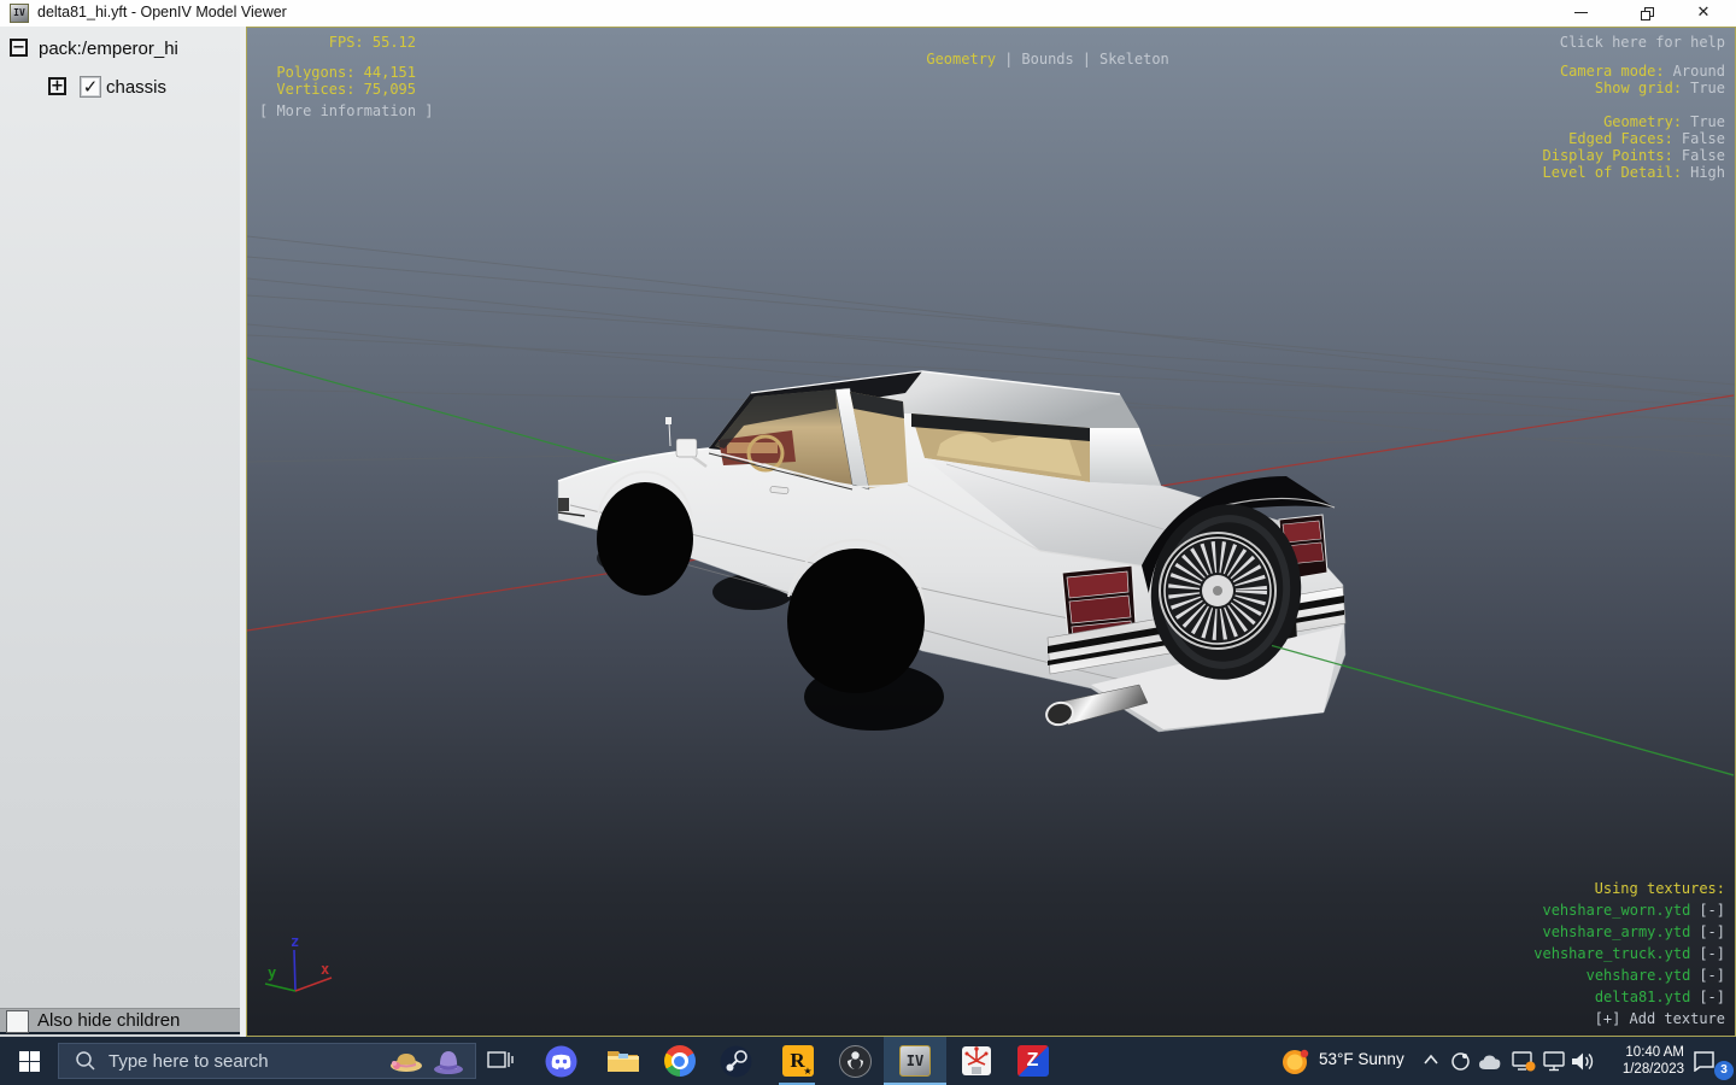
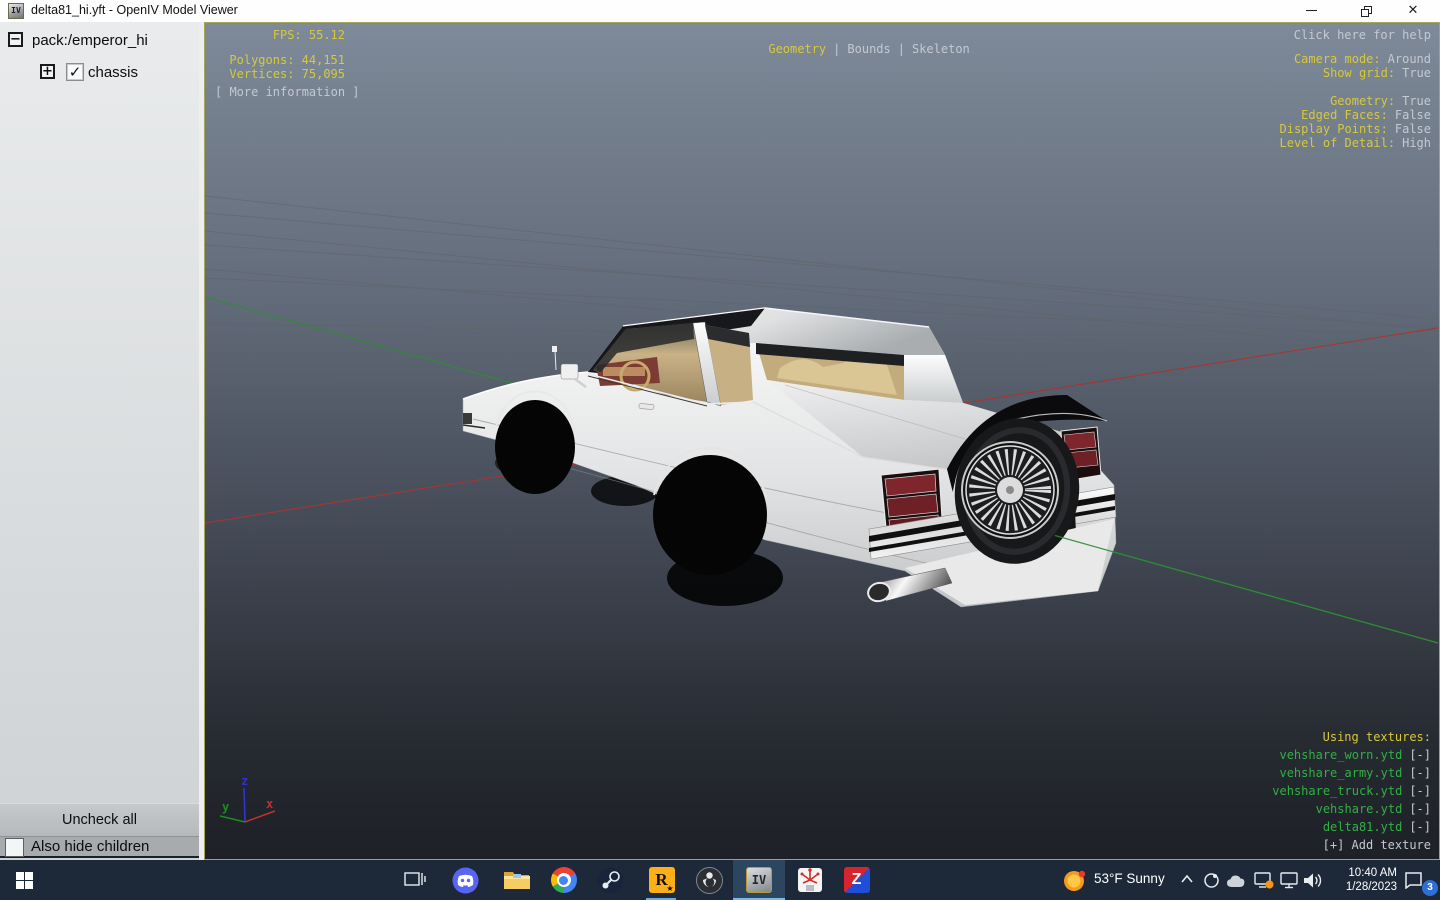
  IV
  delta81_hi.yft - OpenIV Model Viewer
  ✕
  −
  pack:/emperor_hi
  +
  ✓
  chassis
+ Uncheck all
  Also hide children
  z
  y
  x
  FPS: 55.12
  Polygons: 44,151
  Vertices: 75,095
  [ More information ]
  Geometry | Bounds | Skeleton
  Click here for help
  Camera mode: Around
  Show grid: True
  Geometry: True
  Edged Faces: False
  Display Points: False
  Level of Detail: High
  Using textures:
  vehshare_worn.ytd [-]
  vehshare_army.ytd [-]
  vehshare_truck.ytd [-]
  vehshare.ytd [-]
  delta81.ytd [-]
  [+] Add texture
- Type here to search
  R
  ★
  IV
  Z
  53°F Sunny
  10:40 AM
  1/28/2023
  3
